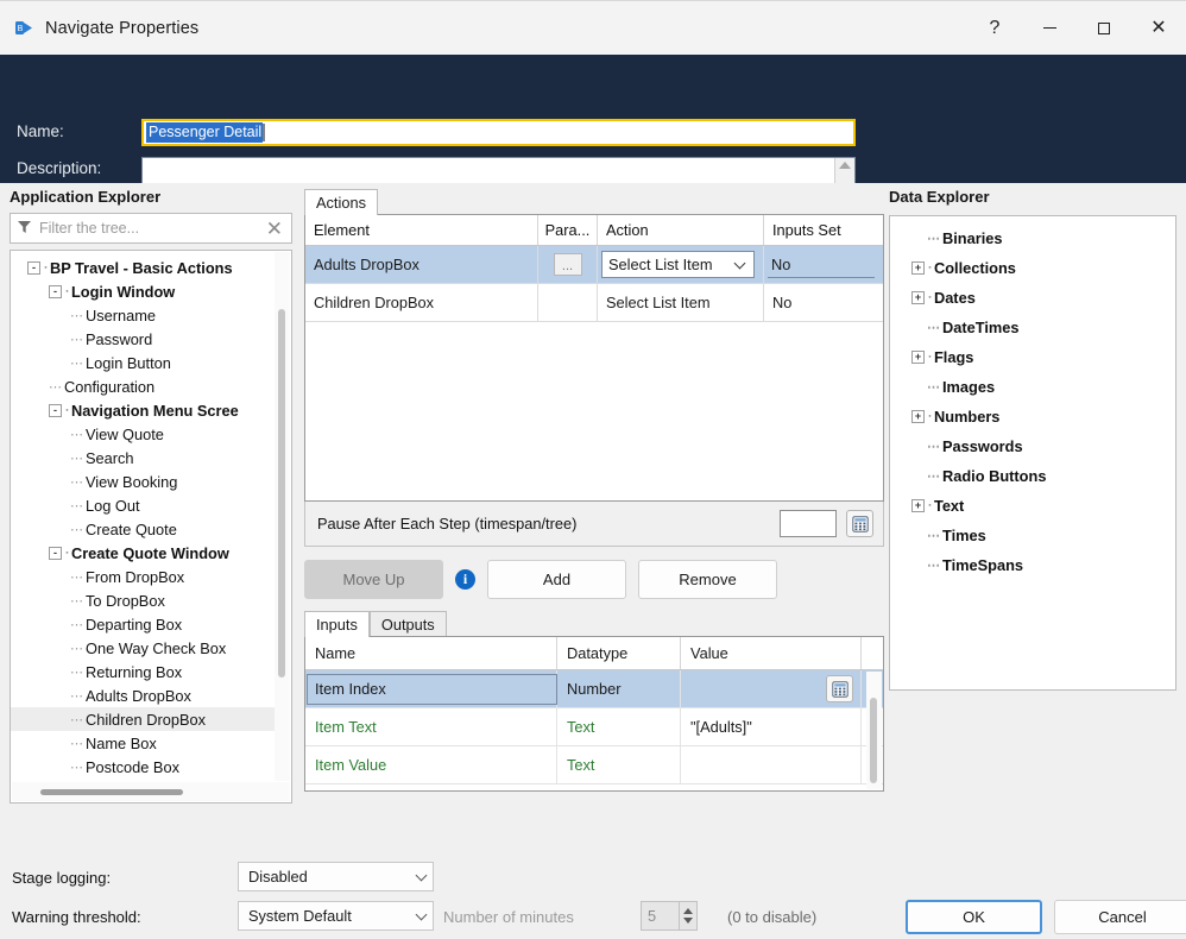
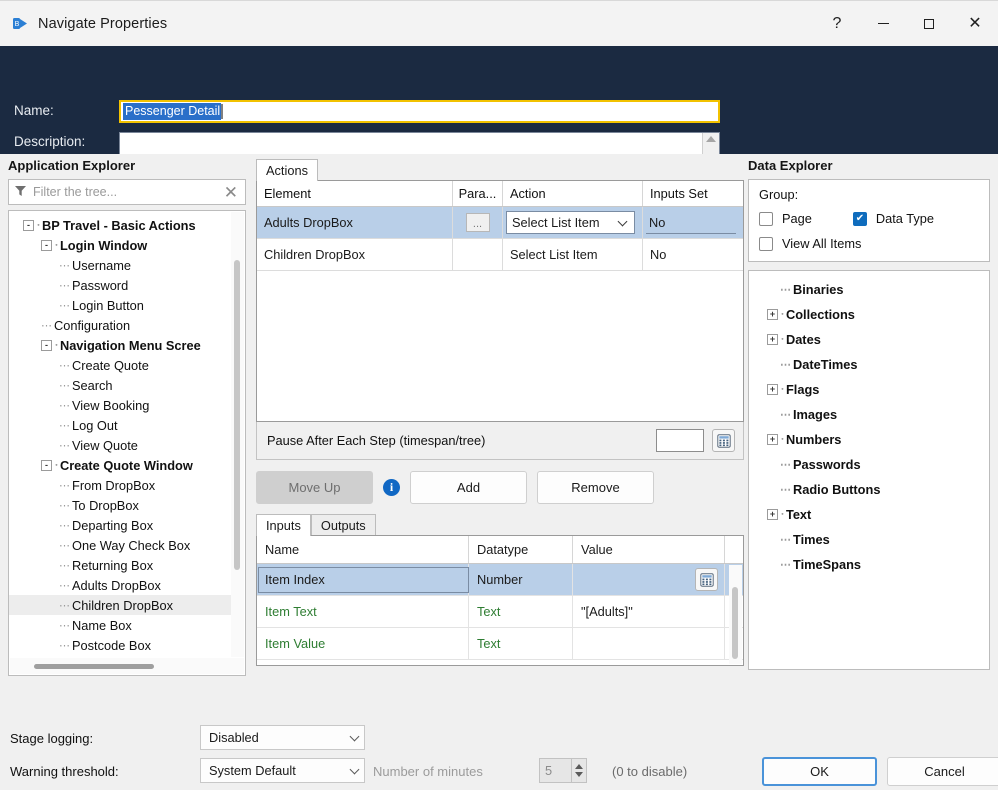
  Navigate Properties
  ?
  ✕
  Name:
  Pessenger Detail
  Description:
  Application Explorer
  Filter the tree...
  ✕
  -
  ⸱
  BP Travel - Basic Actions
  -
  ⸱
  Login Window
  ⋯
  Username
  ⋯
  Password
  ⋯
  Login Button
  ⋯
  Configuration
  -
  ⸱
  Navigation Menu Scree
  ⋯
- View Quote
+ Create Quote
  ⋯
  Search
  ⋯
  View Booking
  ⋯
  Log Out
  ⋯
- Create Quote
+ View Quote
  -
  ⸱
  Create Quote Window
  ⋯
  From DropBox
  ⋯
  To DropBox
  ⋯
  Departing Box
  ⋯
  One Way Check Box
  ⋯
  Returning Box
  ⋯
  Adults DropBox
  ⋯
  Children DropBox
  ⋯
  Name Box
  ⋯
  Postcode Box
  Actions
  Element
  Para...
  Action
  Inputs Set
  Adults DropBox
  ...
  Select List Item
  No
  Children DropBox
  Select List Item
  No
  Pause After Each Step (timespan/tree)
  Move Up
  i
  Add
  Remove
  Inputs
  Outputs
  Name
  Datatype
  Value
  Item Index
  Number
  Item Text
  Text
  "[Adults]"
  Item Value
  Text
  Data Explorer
+ Group:
+ Page
+ ✔
+ Data Type
+ View All Items
  ⋯
  Binaries
  +
  ⸱
  Collections
  +
  ⸱
  Dates
  ⋯
  DateTimes
  +
  ⸱
  Flags
  ⋯
  Images
  +
  ⸱
  Numbers
  ⋯
  Passwords
  ⋯
  Radio Buttons
  +
  ⸱
  Text
  ⋯
  Times
  ⋯
  TimeSpans
  Stage logging:
  Warning threshold:
  Disabled
  System Default
  Number of minutes
  5
  (0 to disable)
  OK
  Cancel
